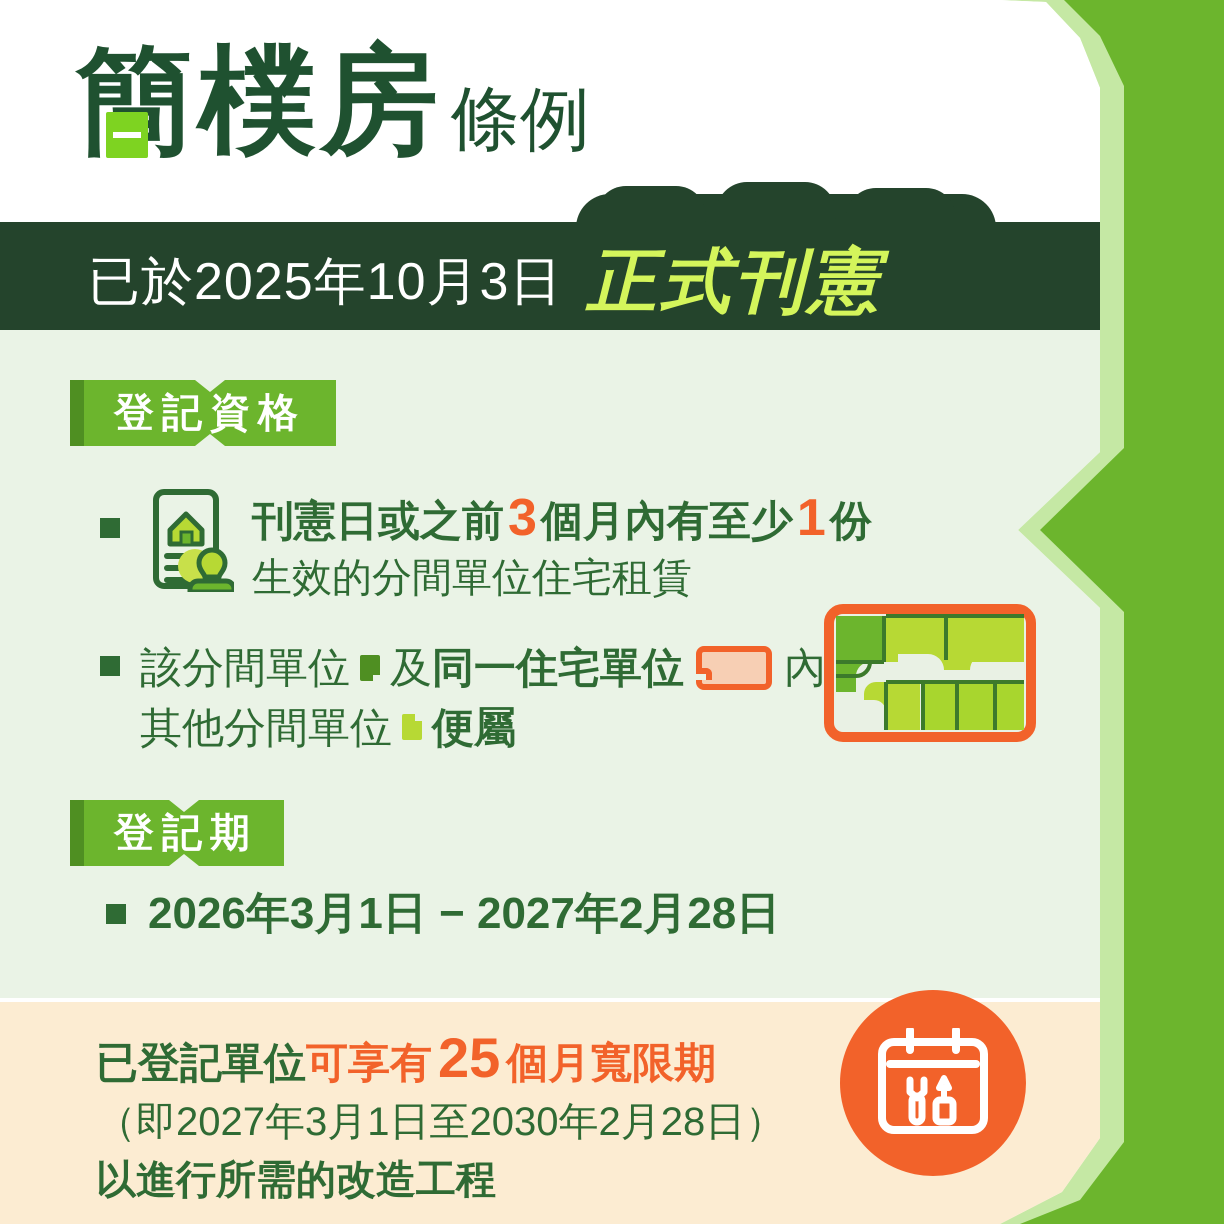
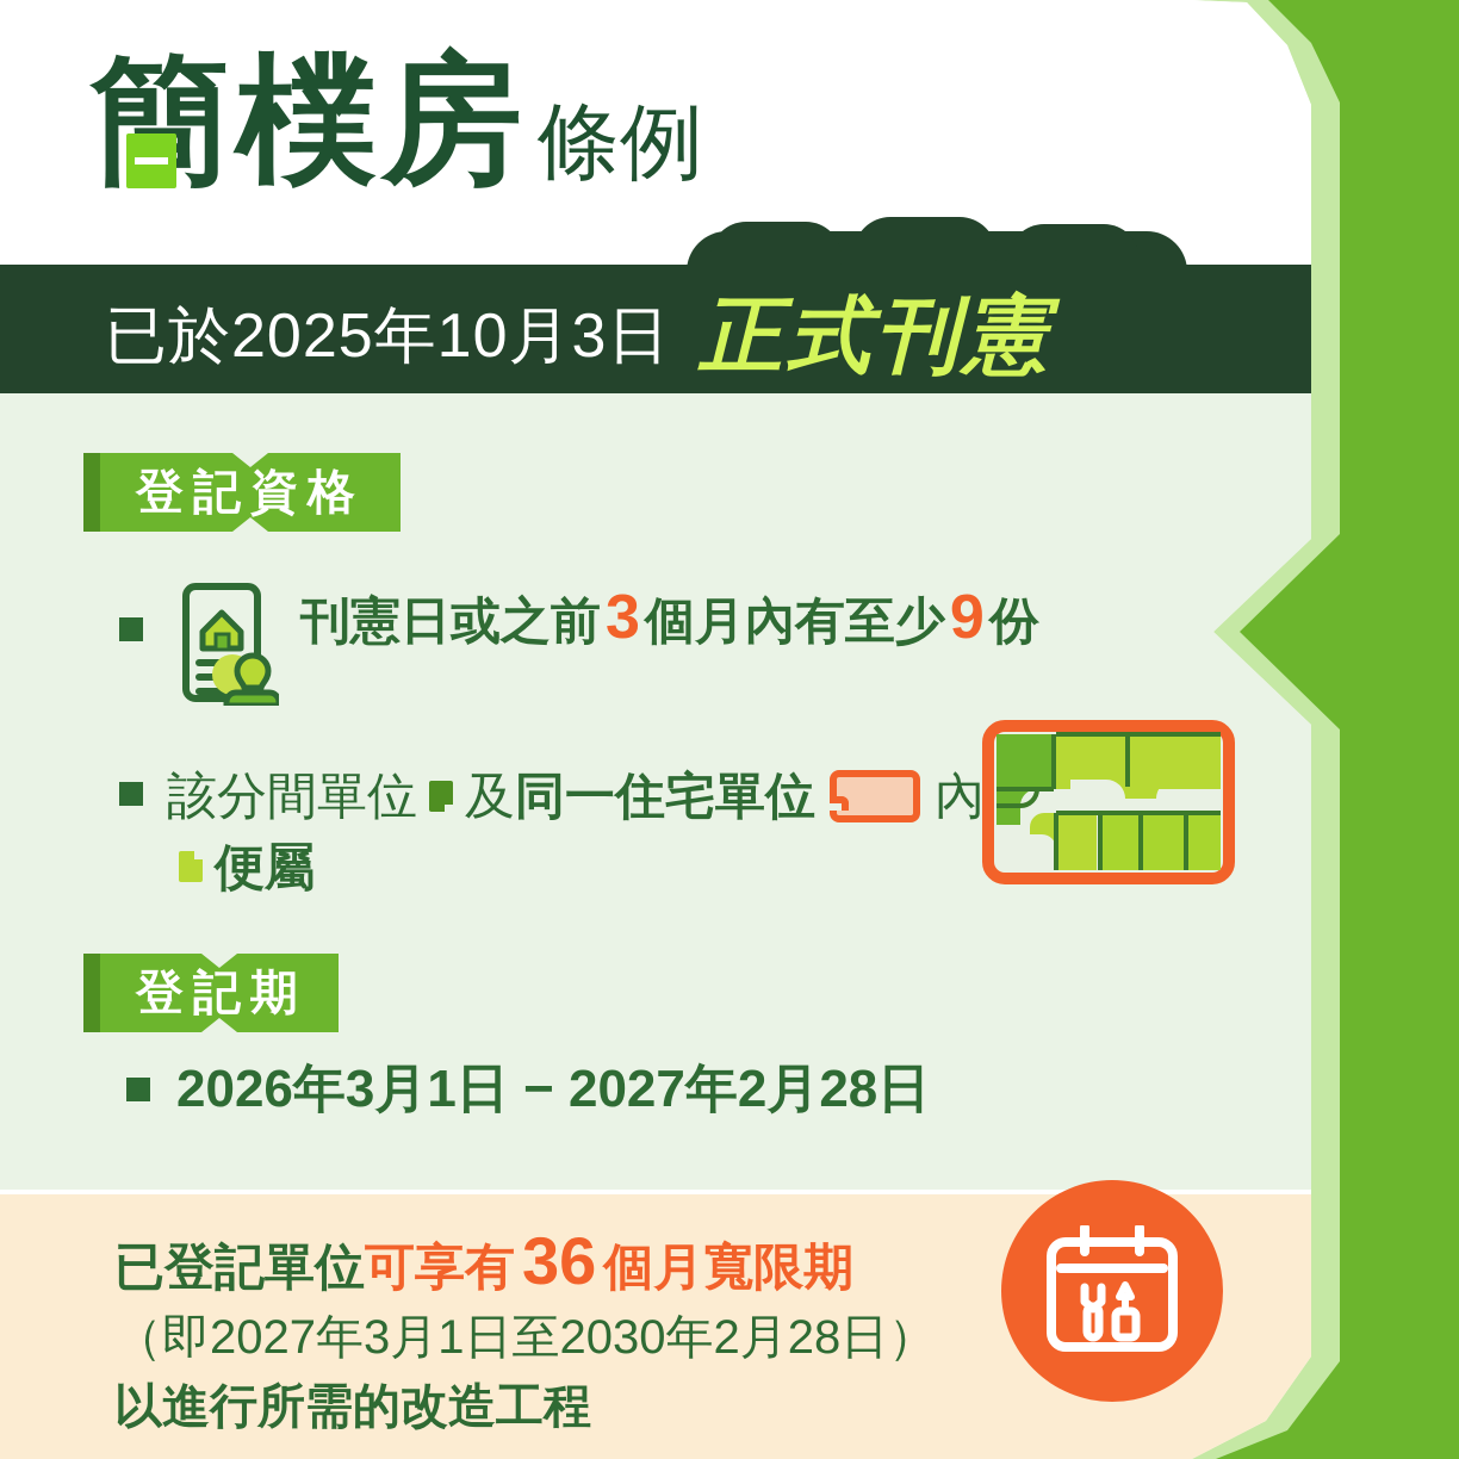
  簡樸房
  條例
  已於2025年10月3日
  正式刊憲
  登記資格
- 刊憲日或之前3個月內有至少1份
+ 刊憲日或之前3個月內有至少9份
- 生效的分間單位住宅租賃
  該分間單位
  及
  同一住宅單位
  內
- 其他分間單位
  便屬
  登記期
  2026年3月1日 − 2027年2月28日
- 已登記單位可享有 25 個月寬限期
+ 已登記單位可享有 36 個月寬限期
  （即2027年3月1日至2030年2月28日）
  以進行所需的改造工程
